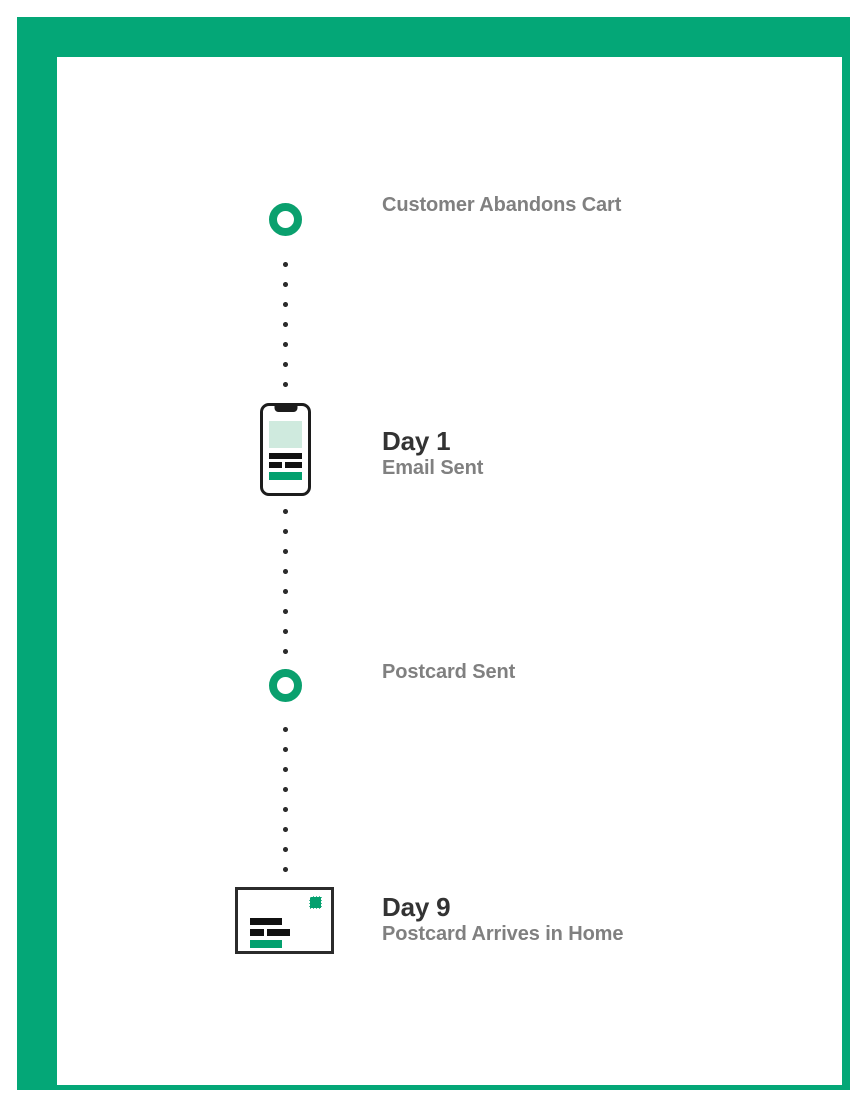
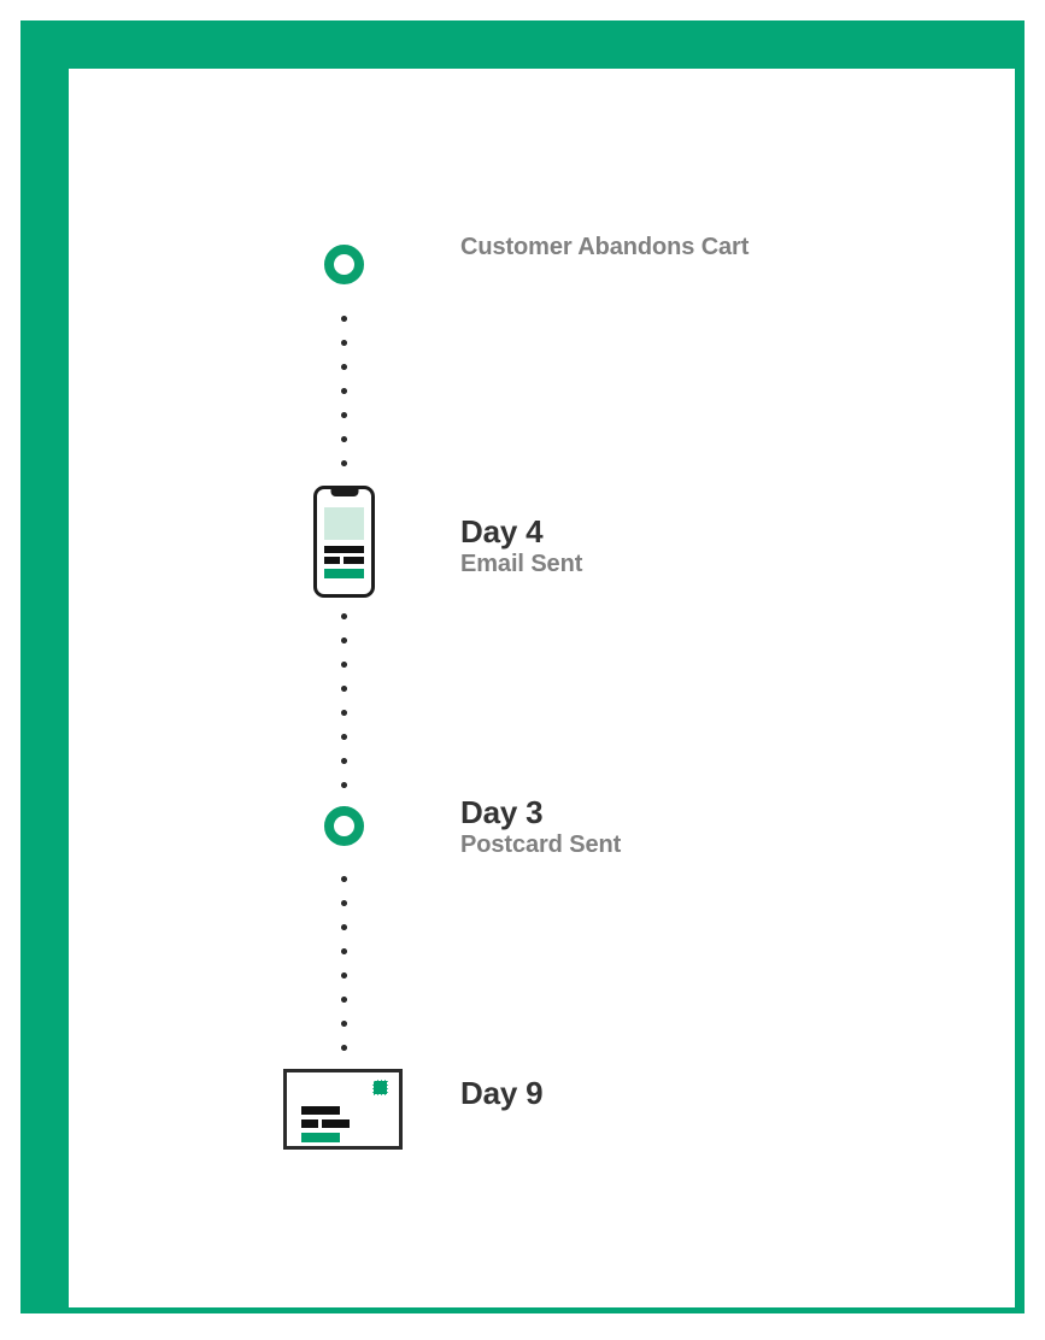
  Customer Abandons Cart
- Day 1
+ Day 4
  Email Sent
+ Day 3
  Postcard Sent
  Day 9
- Postcard Arrives in Home
